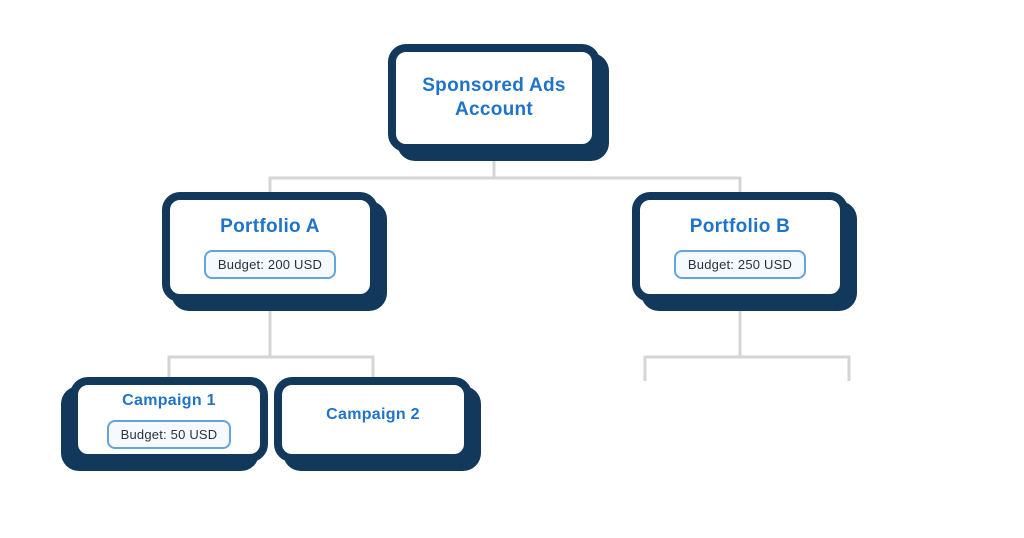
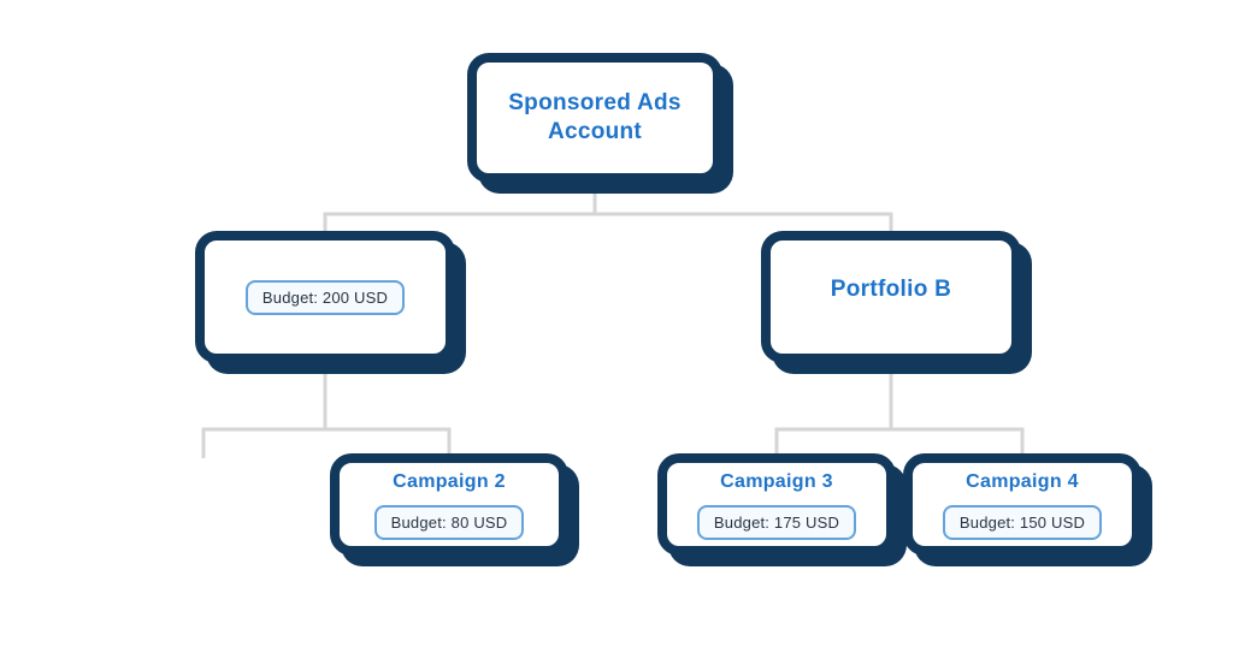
  Sponsored Ads Account
- Portfolio A
  Budget: 200 USD
  Portfolio B
- Budget: 250 USD
- Campaign 1
- Budget: 50 USD
  Campaign 2
+ Budget: 80 USD
+ Campaign 3
+ Budget: 175 USD
+ Campaign 4
+ Budget: 150 USD
